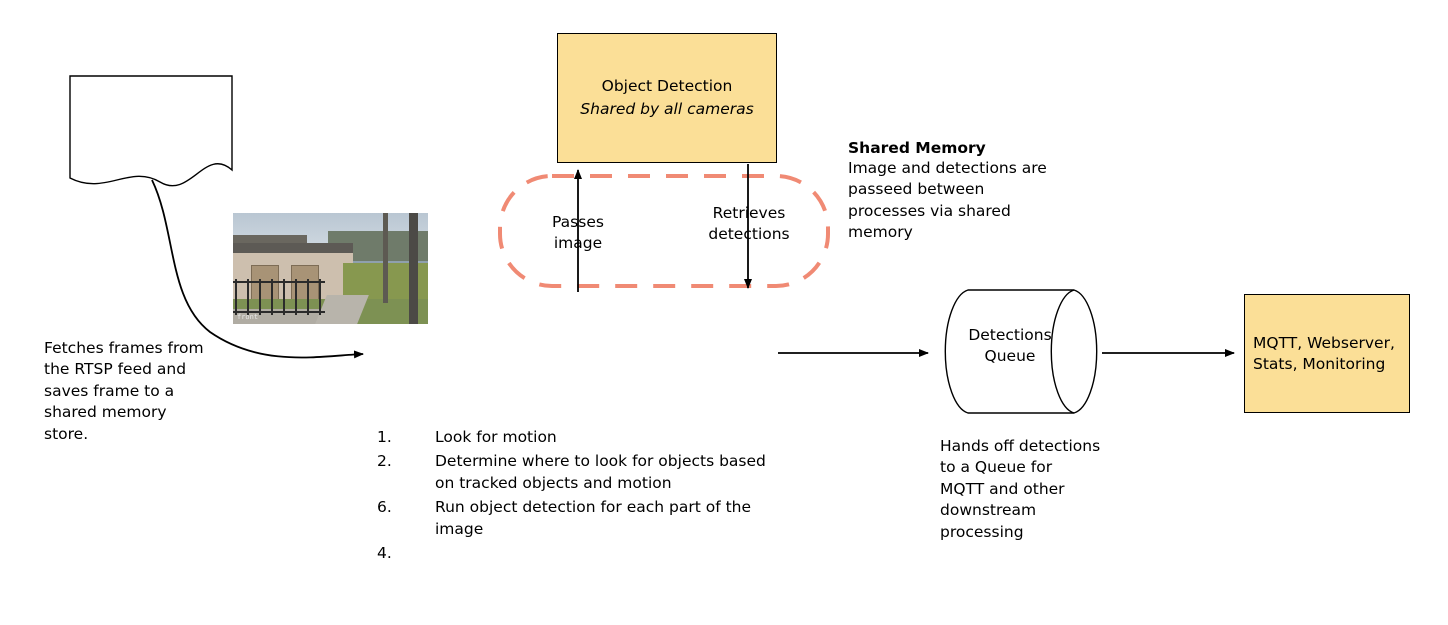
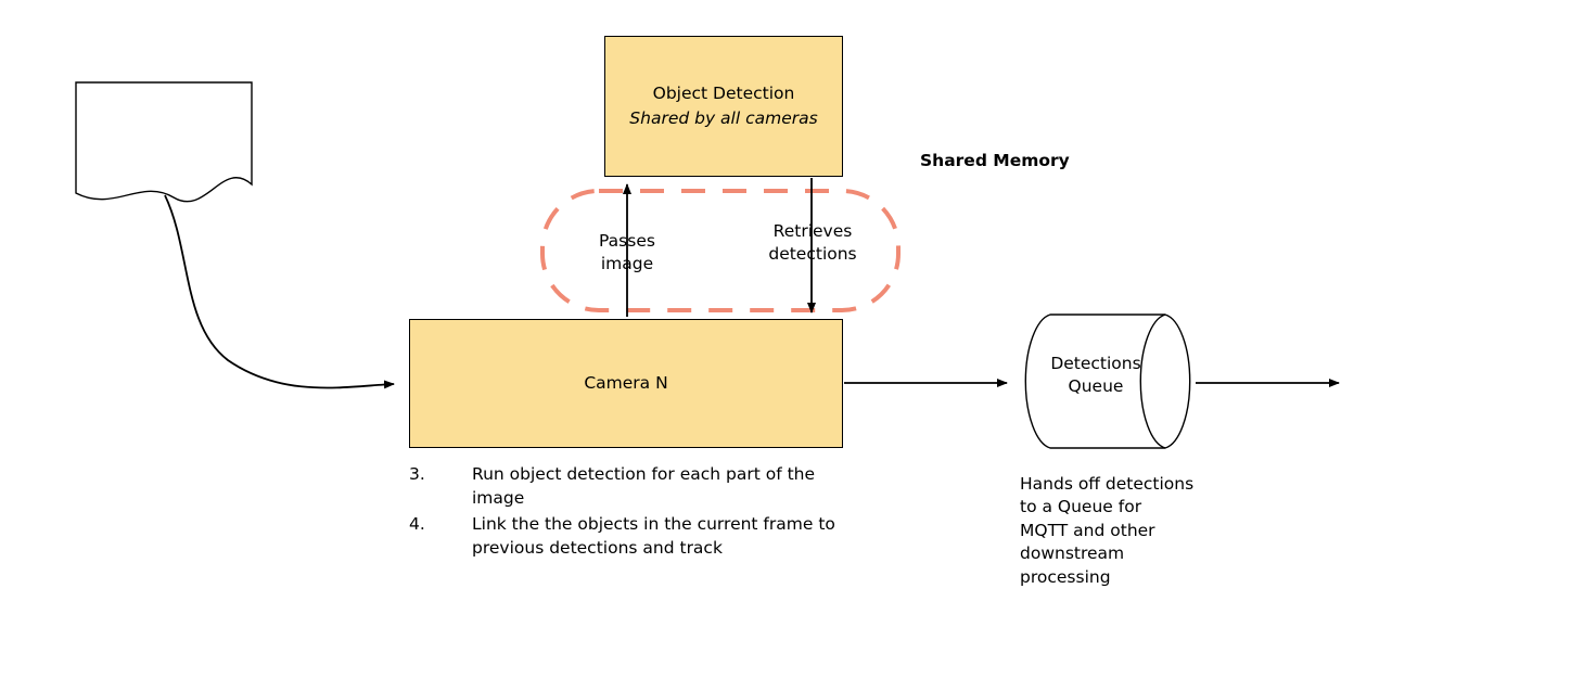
  Object Detection
  Shared by all cameras
+ Camera N
  Detections
  Queue
- MQTT, Webserver,
- Stats, Monitoring
- front
  Passes image
  Retrieves detections
- Fetches frames from
- the RTSP feed and
- saves frame to a
- shared memory
- store.
  Shared Memory
- Image and detections are
- passeed between
- processes via shared
- memory
  Hands off detections
  to a Queue for
  MQTT and other
  downstream
  processing
- 1.
- Look for motion
- 2.
- Determine where to look for objects based on tracked objects and motion
- 6.
+ 3.
  Run object detection for each part of the image
  4.
+ Link the the objects in the current frame to previous detections and track
